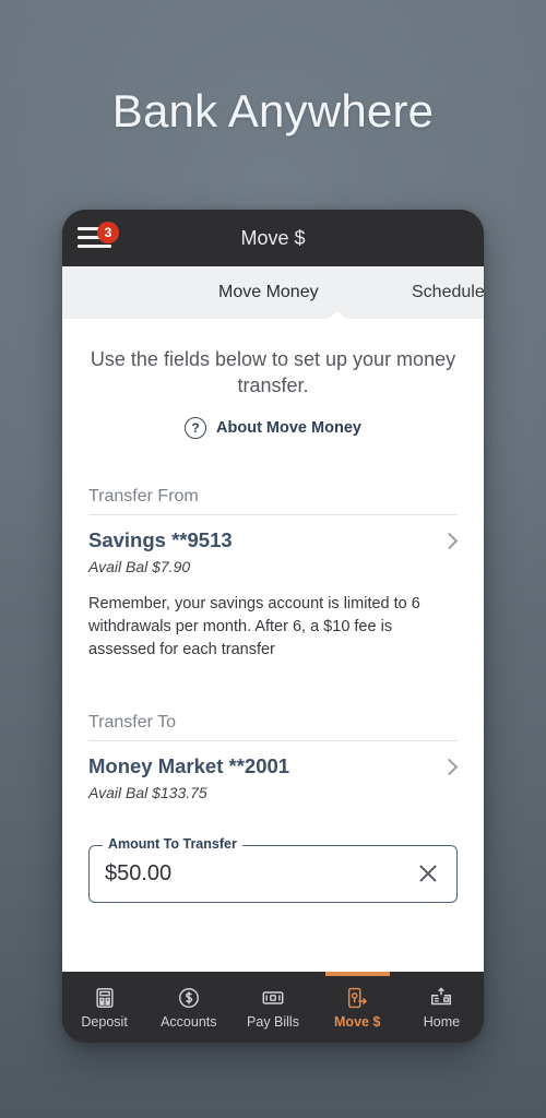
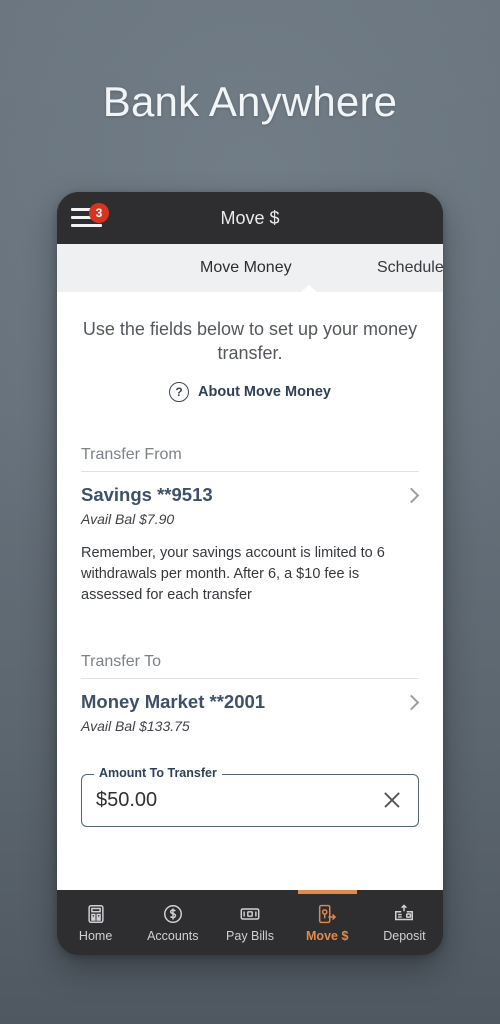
  Bank Anywhere
  3
  Move $
  Move Money
  Schedule
  Use the fields below to set up your money transfer.
  ?
  About Move Money
  Transfer From
  Savings **9513
  Avail Bal $7.90
  Remember, your savings account is limited to 6 withdrawals per month. After 6, a $10 fee is assessed for each transfer
  Transfer To
  Money Market **2001
  Avail Bal $133.75
  Amount To Transfer
  $50.00
- Deposit
+ Home
  Accounts
  Pay Bills
  Move $
- Home
+ Deposit
